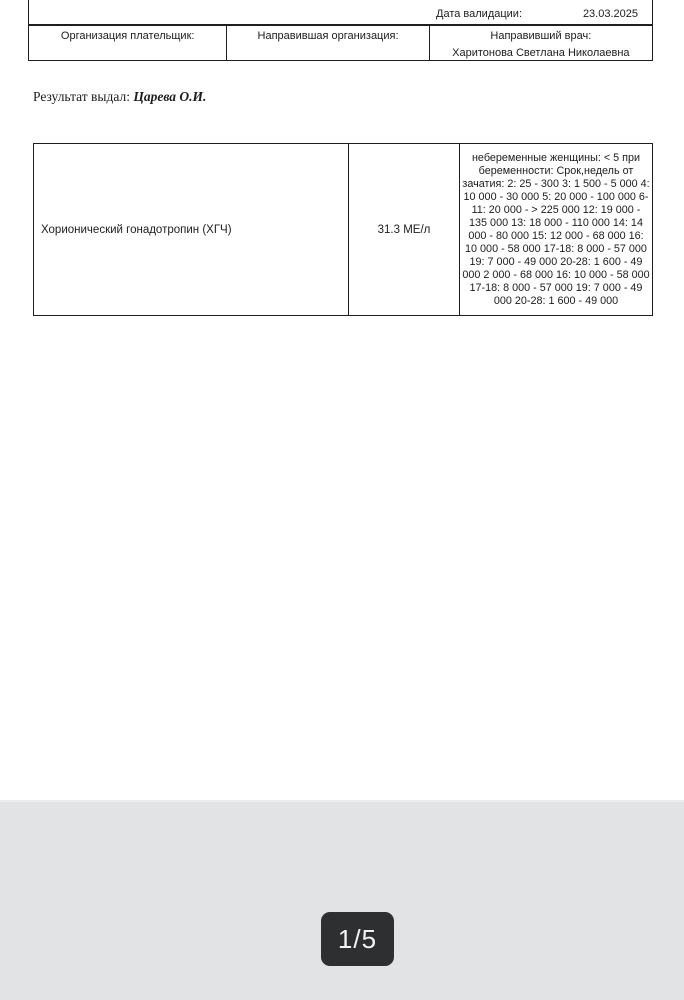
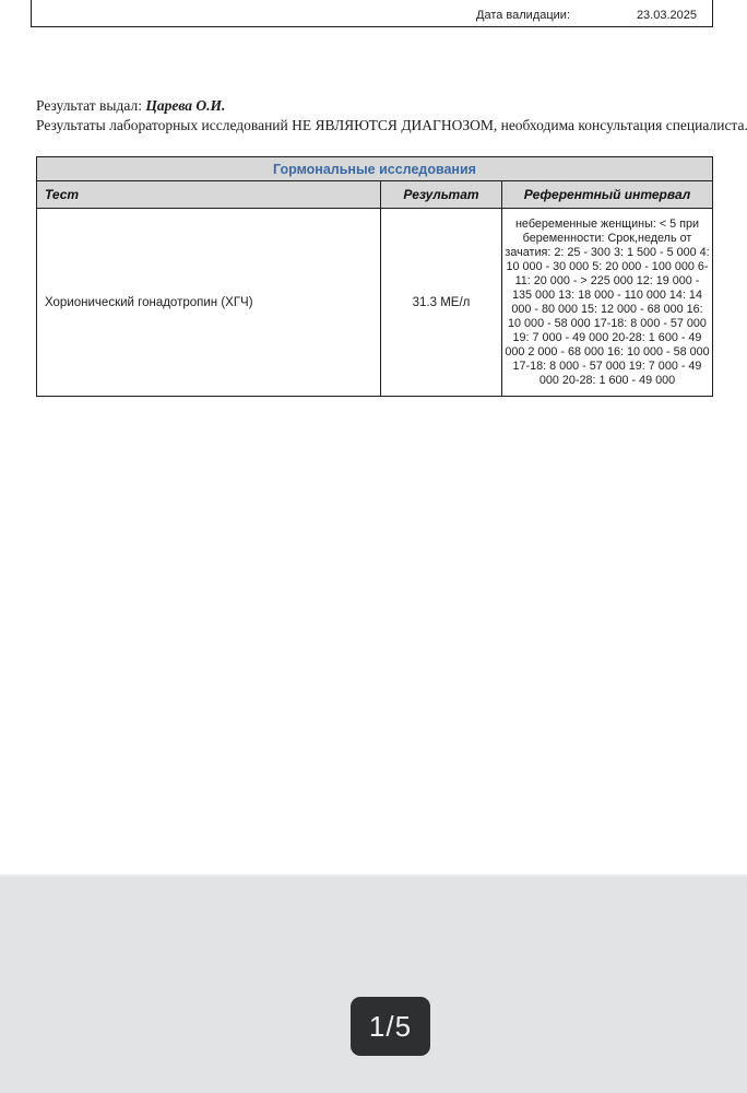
  Дата валидации:
  23.03.2025
- Организация плательщик:
- Направившая организация:
- Направивший врач:
- Харитонова Светлана Николаевна
  Результат выдал: Царева О.И.
+ Результаты лабораторных исследований НЕ ЯВЛЯЮТСЯ ДИАГНОЗОМ, необходима консультация специалиста.
+ Гормональные исследования
+ Тест	Результат	Референтный интервал
  Хорионический гонадотропин (ХГЧ)	31.3 МЕ/л	небеременные женщины: < 5 при беременности: Срок,недель от зачатия: 2: 25 - 300 3: 1 500 - 5 000 4: 10 000 - 30 000 5: 20 000 - 100 000 6-11: 20 000 - > 225 000 12: 19 000 - 135 000 13: 18 000 - 110 000 14: 14 000 - 80 000 15: 12 000 - 68 000 16: 10 000 - 58 000 17-18: 8 000 - 57 000 19: 7 000 - 49 000 20-28: 1 600 - 49 000 2 000 - 68 000 16: 10 000 - 58 000 17-18: 8 000 - 57 000 19: 7 000 - 49 000 20-28: 1 600 - 49 000
  1/5
